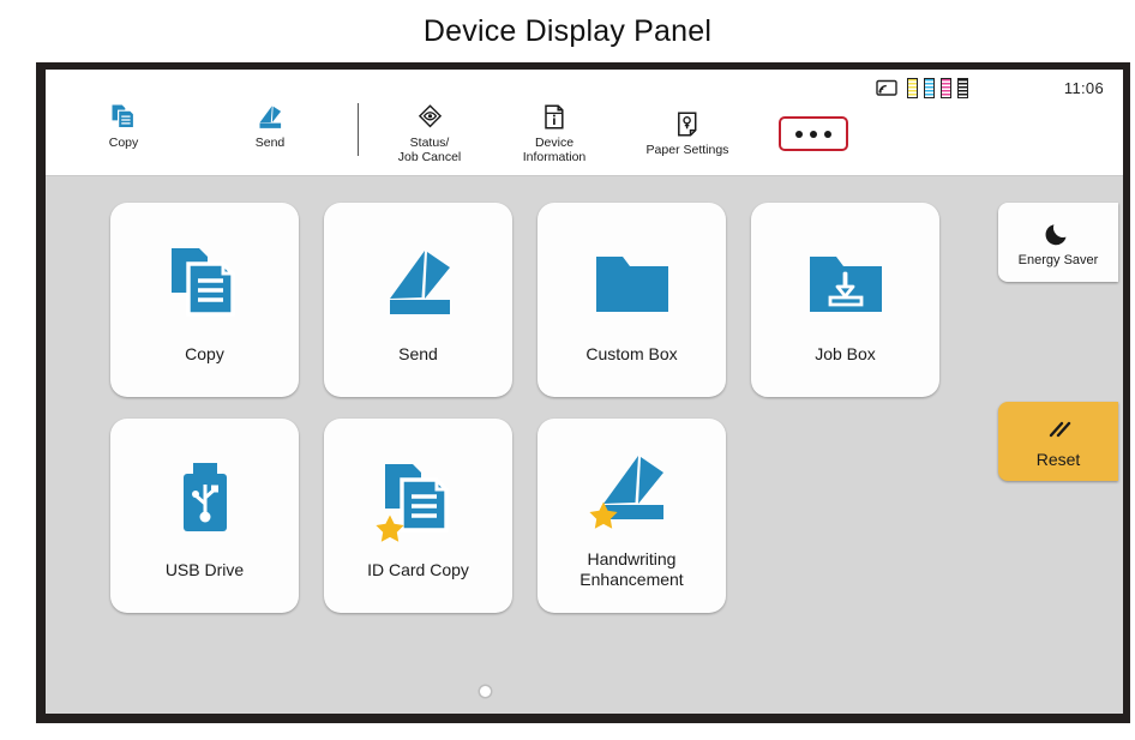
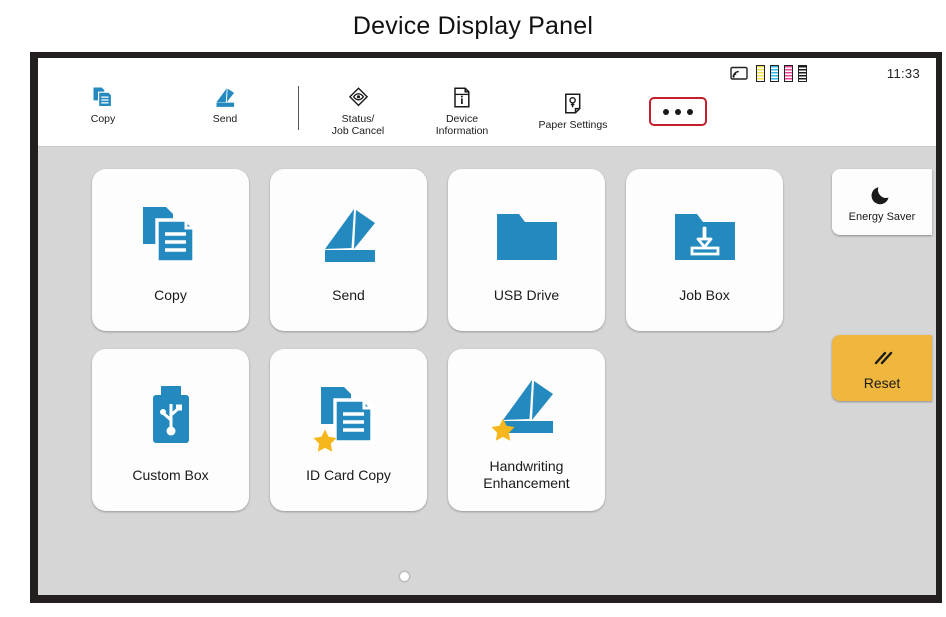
  Device Display Panel
- 11:06
+ 11:33
  Copy
  Send
  Status/
  Job Cancel
  Device
  Information
  Paper Settings
  Copy
  Send
- Custom Box
+ USB Drive
  Job Box
- USB Drive
+ Custom Box
  ID Card Copy
  Handwriting
  Enhancement
  Energy Saver
  Reset
